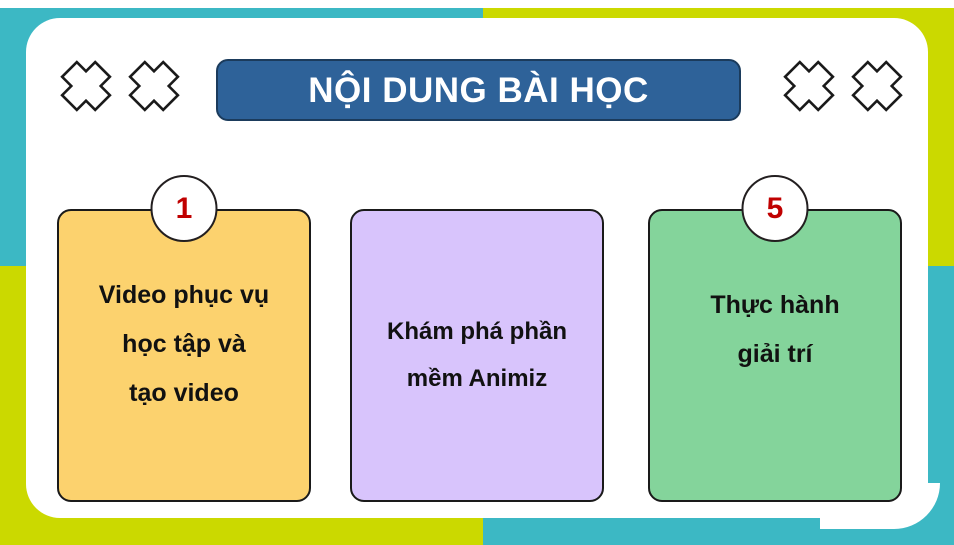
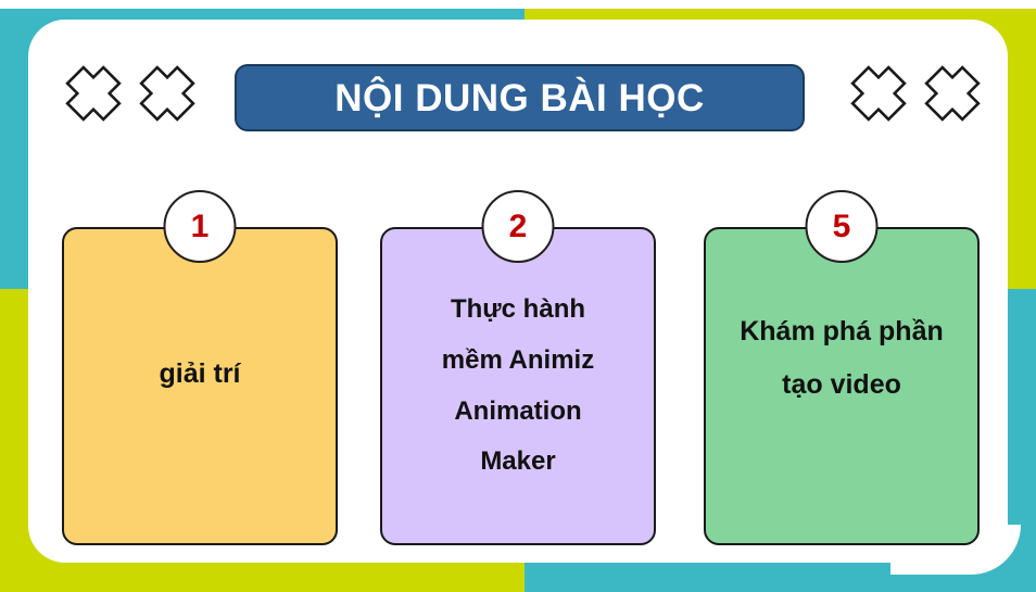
  NỘI DUNG BÀI HỌC
- Video phục vụ
- học tập và
- tạo video
+ giải trí
  1
- Khám phá phần
+ Thực hành
  mềm Animiz
+ Animation
+ Maker
+ 2
- Thực hành
+ Khám phá phần
- giải trí
+ tạo video
  5
